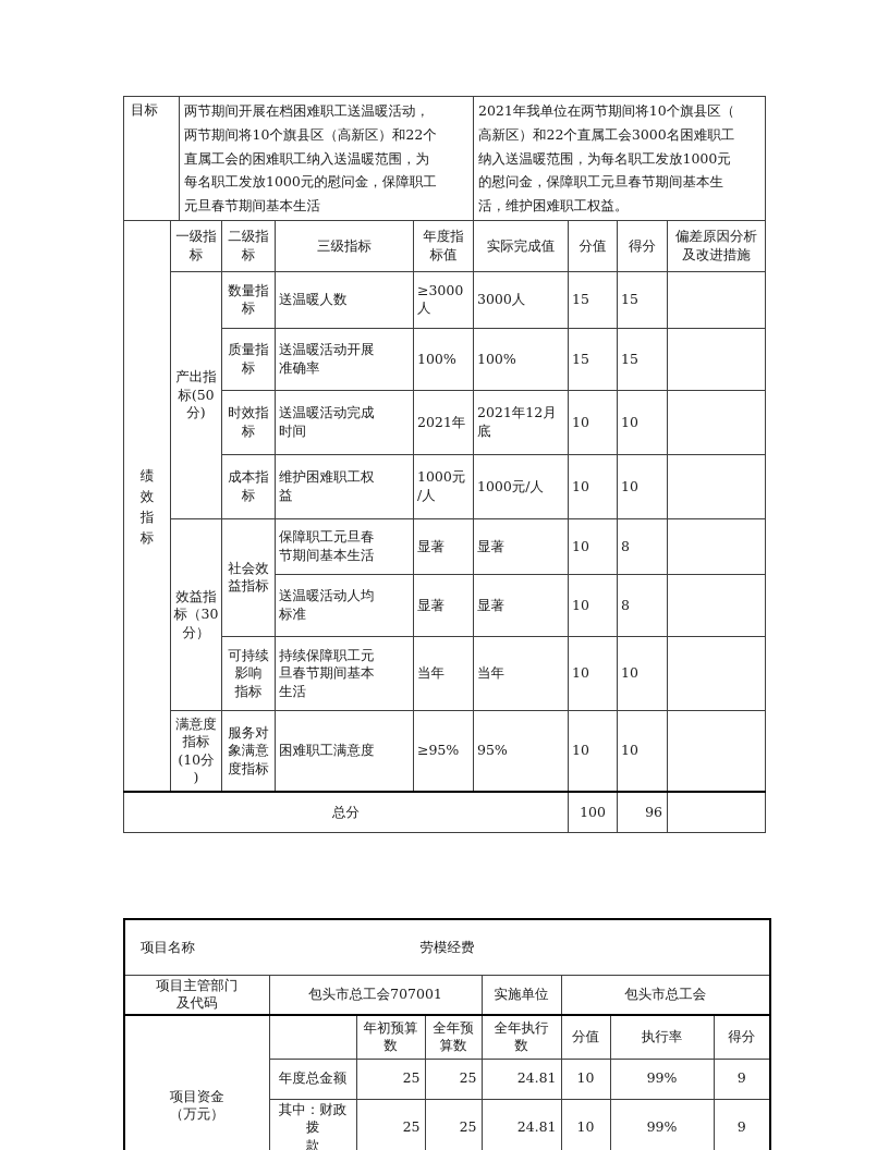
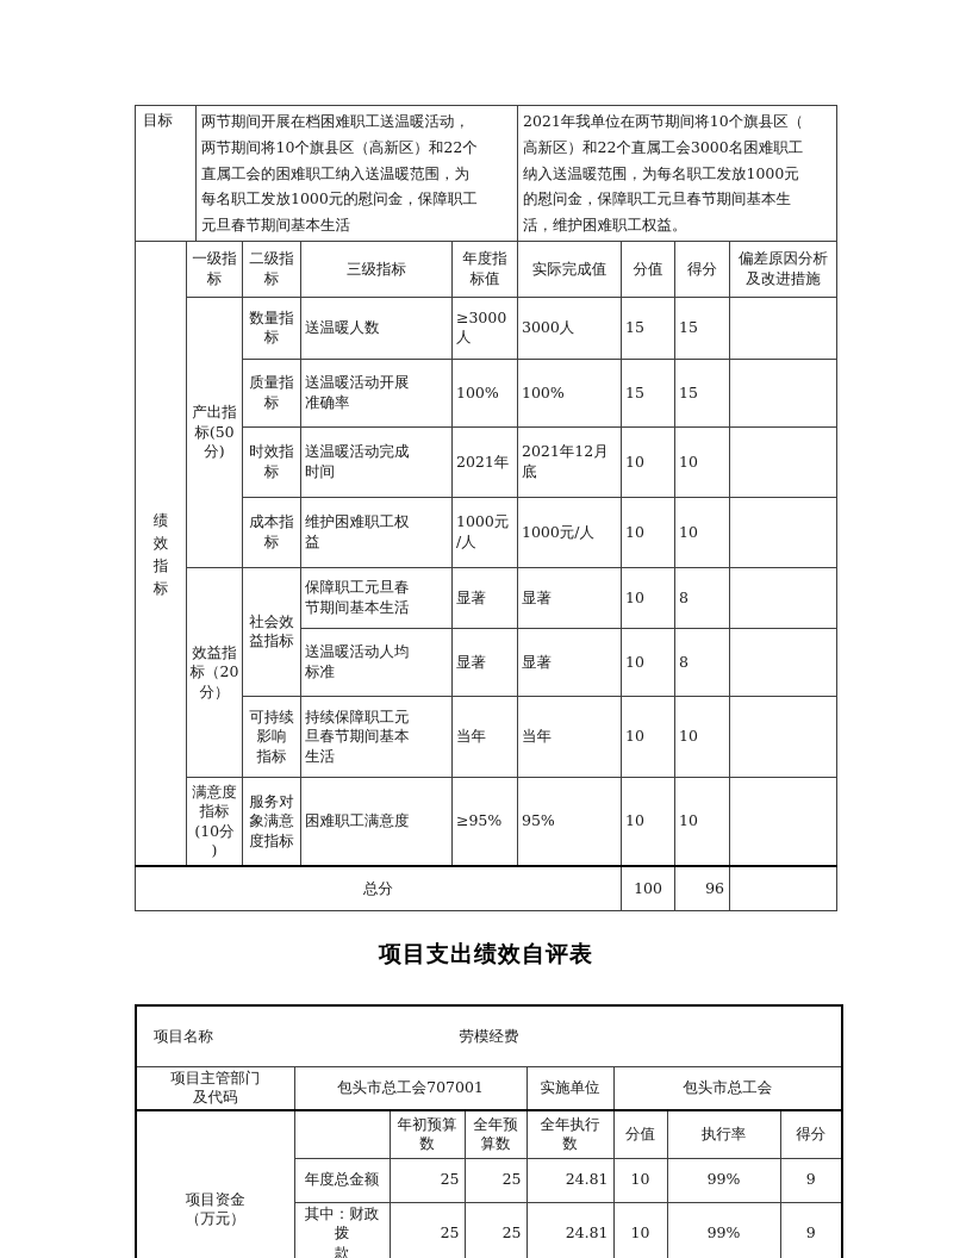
  目标	两节期间开展在档困难职工送温暖活动， 两节期间将10个旗县区（高新区）和22个 直属工会的困难职工纳入送温暖范围，为 每名职工发放1000元的慰问金，保障职工 元旦春节期间基本生活	2021年我单位在两节期间将10个旗县区（ 高新区）和22个直属工会3000名困难职工 纳入送温暖范围，为每名职工发放1000元 的慰问金，保障职工元旦春节期间基本生 活，维护困难职工权益。
  绩 效 指 标	一级指 标	二级指 标	三级指标	年度指 标值	实际完成值	分值	得分	偏差原因分析 及改进措施
  产出指 标(50 分)	数量指 标	送温暖人数	≥3000 人	3000人	15	15
  质量指 标	送温暖活动开展 准确率	100%	100%	15	15
  时效指 标	送温暖活动完成 时间	2021年	2021年12月 底	10	10
  成本指 标	维护困难职工权 益	1000元 /人	1000元/人	10	10
- 效益指 标（30 分）	社会效 益指标	保障职工元旦春 节期间基本生活	显著	显著	10	8
+ 效益指 标（20 分）	社会效 益指标	保障职工元旦春 节期间基本生活	显著	显著	10	8
  送温暖活动人均 标准	显著	显著	10	8
  可持续 影响 指标	持续保障职工元 旦春节期间基本 生活	当年	当年	10	10
  满意度 指标 (10分 )	服务对 象满意 度指标	困难职工满意度	≥95%	95%	10	10
  总分	100	96
+ 项目支出绩效自评表
  项目名称 劳模经费
  项目主管部门 及代码	包头市总工会707001	实施单位	包头市总工会
  项目资金 （万元）		年初预算 数	全年预 算数	全年执行 数	分值	执行率	得分
  年度总金额	25	25	24.81	10	99%	9
  其中：财政拨 款	25	25	24.81	10	99%	9
